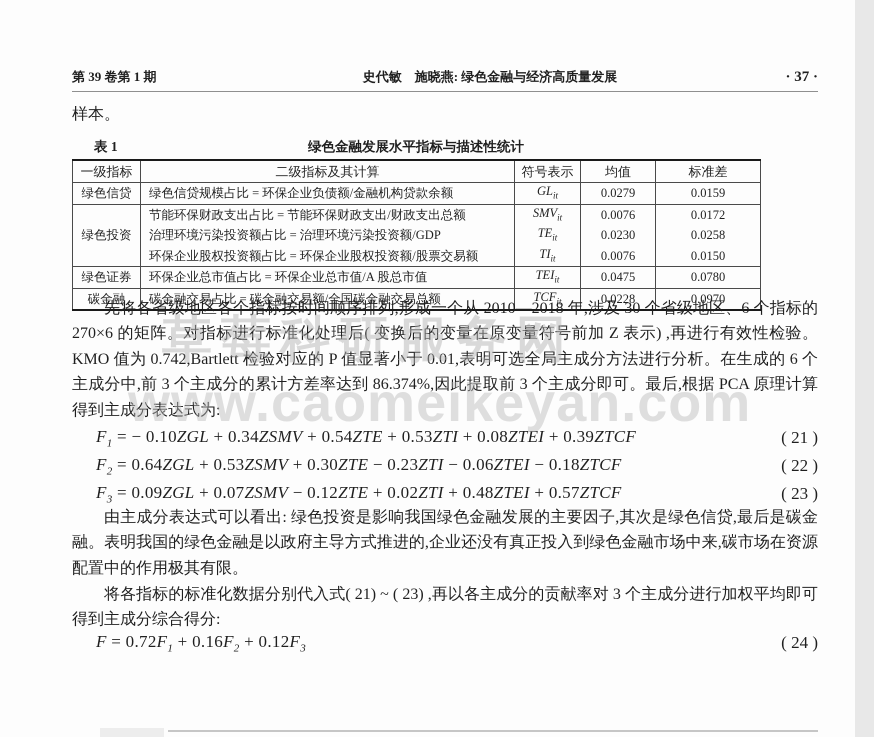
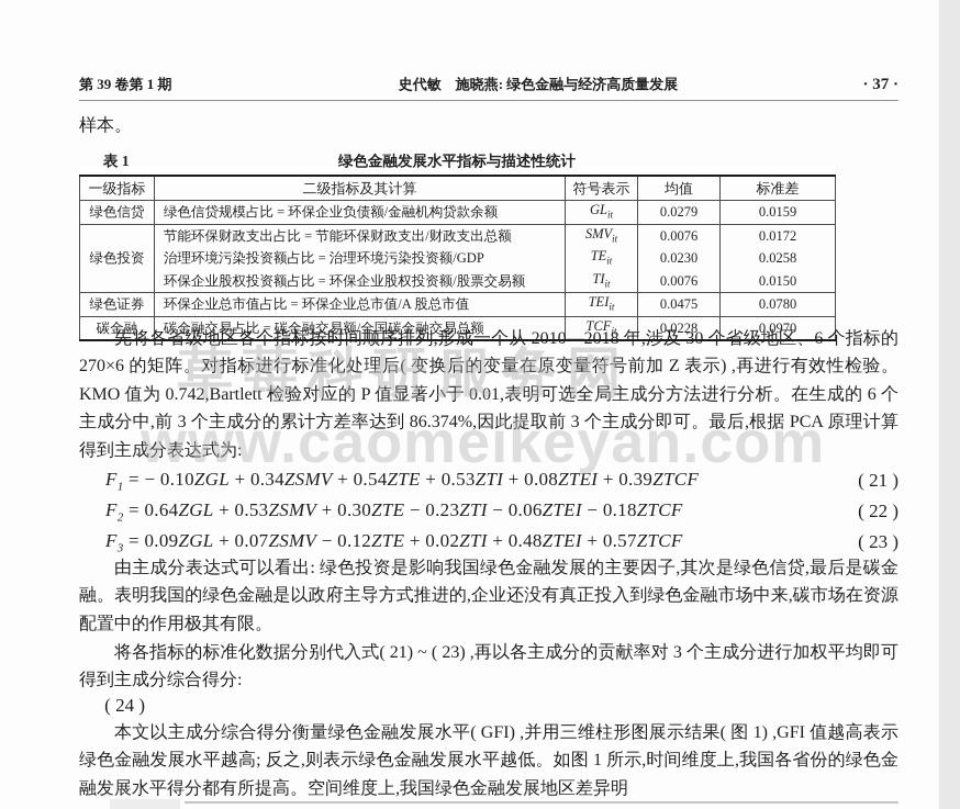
  第 39 卷第 1 期
  史代敏 施晓燕: 绿色金融与经济高质量发展
  · 37 ·
  样本。
  表 1
  绿色金融发展水平指标与描述性统计
  一级指标	二级指标及其计算	符号表示	均值	标准差
  绿色信贷	绿色信贷规模占比 = 环保企业负债额/金融机构贷款余额	GLit	0.0279	0.0159
  绿色投资	节能环保财政支出占比 = 节能环保财政支出/财政支出总额	SMVit	0.0076	0.0172
  治理环境污染投资额占比 = 治理环境污染投资额/GDP	TEit	0.0230	0.0258
  环保企业股权投资额占比 = 环保企业股权投资额/股票交易额	TIit	0.0076	0.0150
  绿色证券	环保企业总市值占比 = 环保企业总市值/A 股总市值	TEIit	0.0475	0.0780
  碳金融	碳金融交易占比 = 碳金融交易额/全国碳金融交易总额	TCFit	0.0228	0.0970
  先将各省级地区各个指标按时间顺序排列,形成一个从 2010—2018 年,涉及 30 个省级地区、6 个指标的 270×6 的矩阵。对指标进行标准化处理后( 变换后的变量在原变量符号前加 Z 表示) ,再进行有效性检验。KMO 值为 0.742,Bartlett 检验对应的 P 值显著小于 0.01,表明可选全局主成分方法进行分析。在生成的 6 个主成分中,前 3 个主成分的累计方差率达到 86.374%,因此提取前 3 个主成分即可。最后,根据 PCA 原理计算得到主成分表达式为:
  F1 = − 0.10ZGL + 0.34ZSMV + 0.54ZTE + 0.53ZTI + 0.08ZTEI + 0.39ZTCF
  ( 21 )
  F2 = 0.64ZGL + 0.53ZSMV + 0.30ZTE − 0.23ZTI − 0.06ZTEI − 0.18ZTCF
  ( 22 )
  F3 = 0.09ZGL + 0.07ZSMV − 0.12ZTE + 0.02ZTI + 0.48ZTEI + 0.57ZTCF
  ( 23 )
  由主成分表达式可以看出: 绿色投资是影响我国绿色金融发展的主要因子,其次是绿色信贷,最后是碳金融。表明我国的绿色金融是以政府主导方式推进的,企业还没有真正投入到绿色金融市场中来,碳市场在资源配置中的作用极其有限。
  将各指标的标准化数据分别代入式( 21) ~ ( 23) ,再以各主成分的贡献率对 3 个主成分进行加权平均即可得到主成分综合得分:
- F = 0.72F1 + 0.16F2 + 0.12F3
  ( 24 )
+ 本文以主成分综合得分衡量绿色金融发展水平( GFI) ,并用三维柱形图展示结果( 图 1) ,GFI 值越高表示绿色金融发展水平越高; 反之,则表示绿色金融发展水平越低。如图 1 所示,时间维度上,我国各省份的绿色金融发展水平得分都有所提高。空间维度上,我国绿色金融发展地区差异明
  草莓科研服务网
  www.caomeikeyan.com
